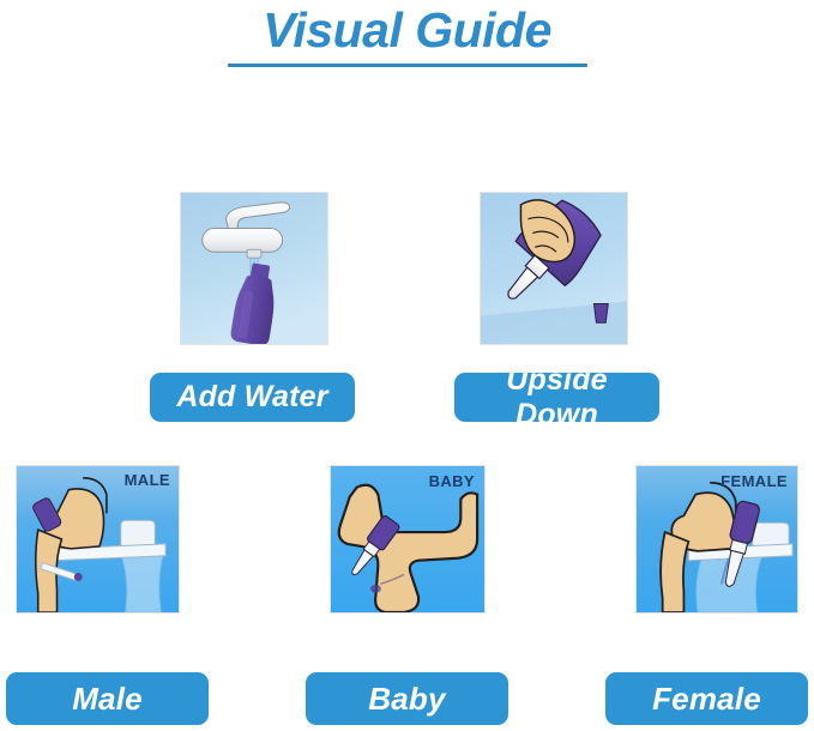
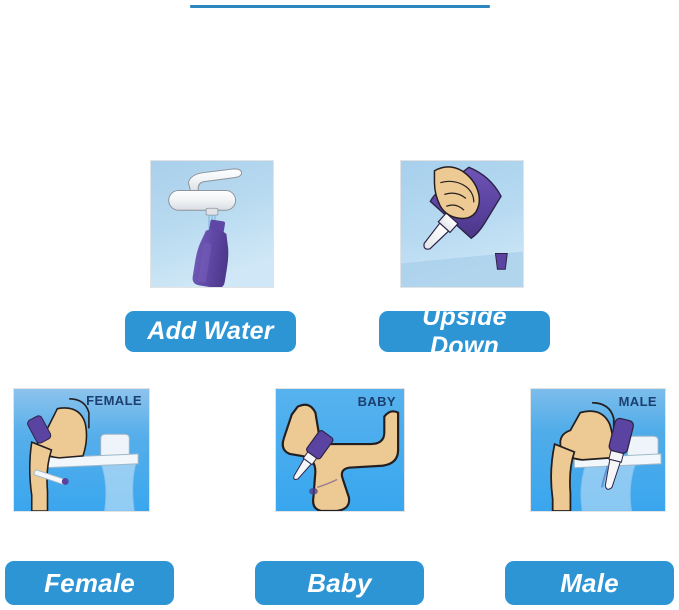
- Visual Guide
  Add Water
  Upside Down
- MALE
+ FEMALE
  BABY
- FEMALE
+ MALE
- Male
+ Female
  Baby
- Female
+ Male
